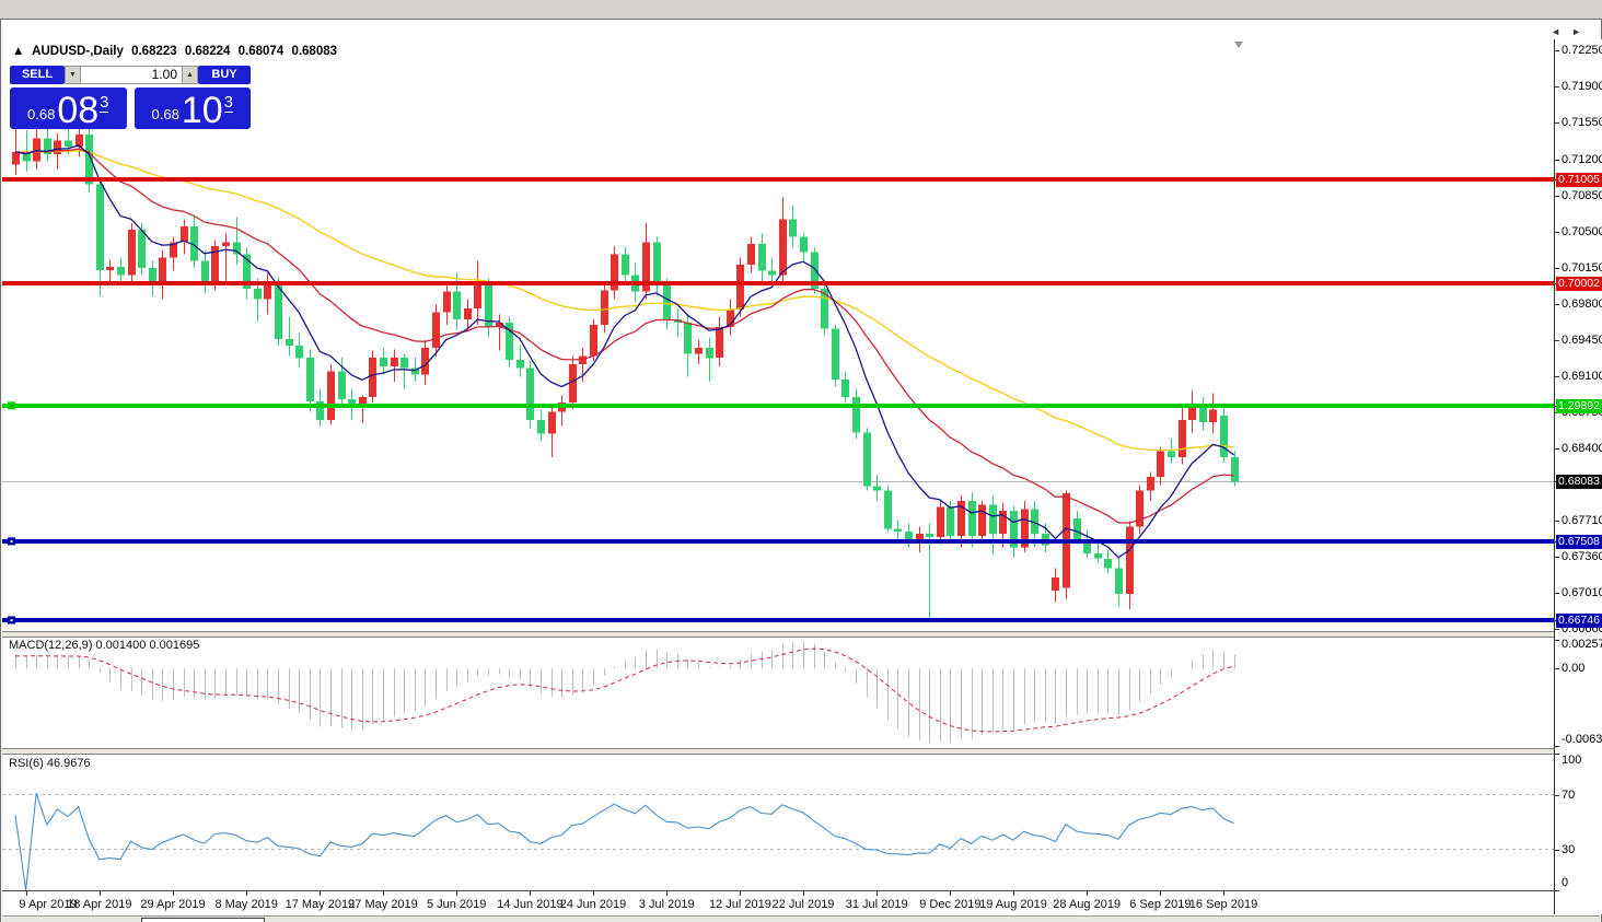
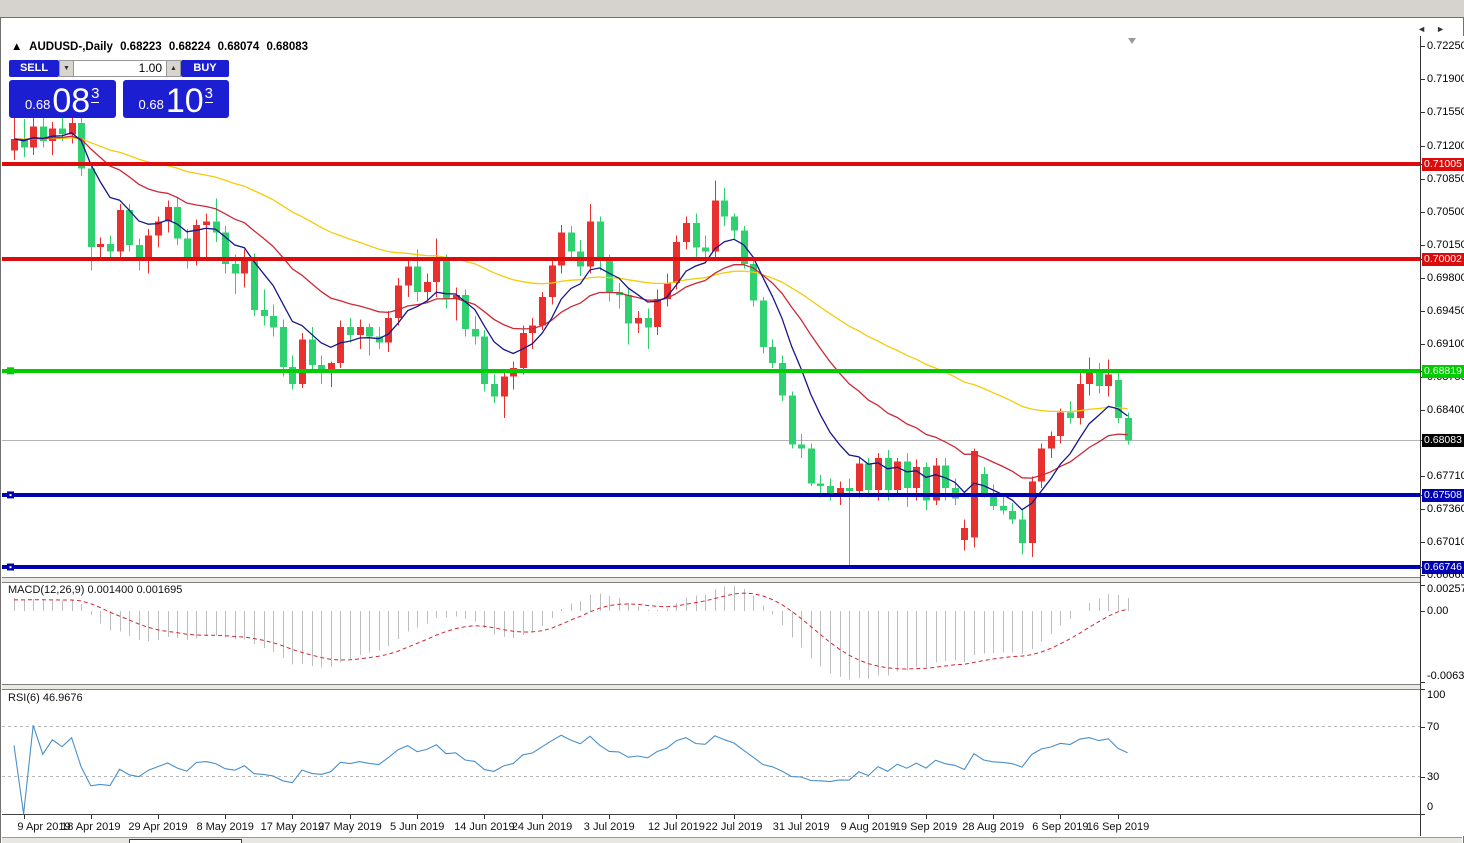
  ▲ AUDUSD-,Daily 0.68223 0.68224 0.68074 0.68083
  SELL
  1.00
  BUY
  0.68
  08
  3
  0.68
  10
  3
  MACD(12,26,9) 0.001400 0.001695
  RSI(6) 46.9676
  9 Apr 2019
  18 Apr 2019
  29 Apr 2019
  8 May 2019
  17 May 2019
  27 May 2019
  5 Jun 2019
  14 Jun 2019
  24 Jun 2019
  3 Jul 2019
  12 Jul 2019
  22 Jul 2019
  31 Jul 2019
- 9 Dec 2019
+ 9 Aug 2019
- 19 Aug 2019
+ 19 Sep 2019
  28 Aug 2019
  6 Sep 2019
  16 Sep 2019
  0.7225
  0.7190
  0.7155
  0.7120
  0.7085
  0.7050
  0.7015
  0.6980
  0.6945
  0.6910
  0.6840
  0.6771
  0.6736
  0.6701
  0.6666
  0.71005
  0.70002
- 1.29892
+ 0.68819
  0.67508
  0.66746
  0.68083
  0.0025
  0.00
  -0.0063
  100
  70
  30
  0
  ◄►
